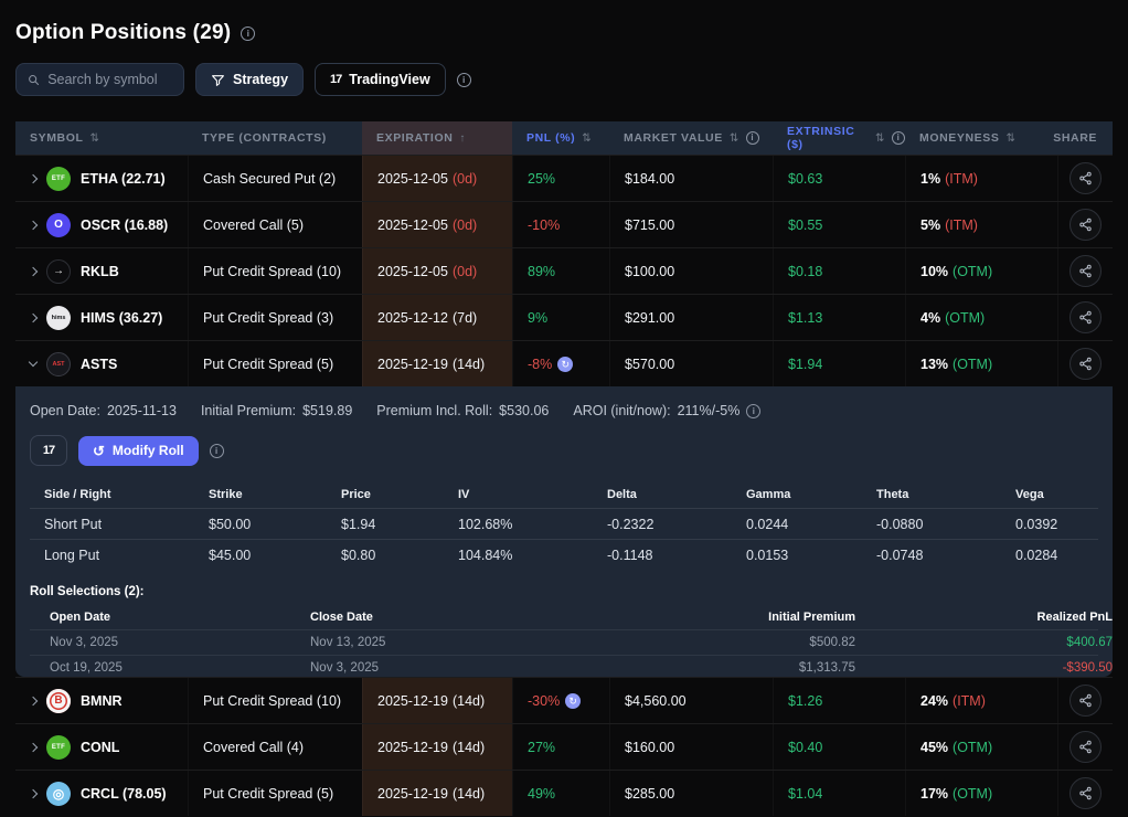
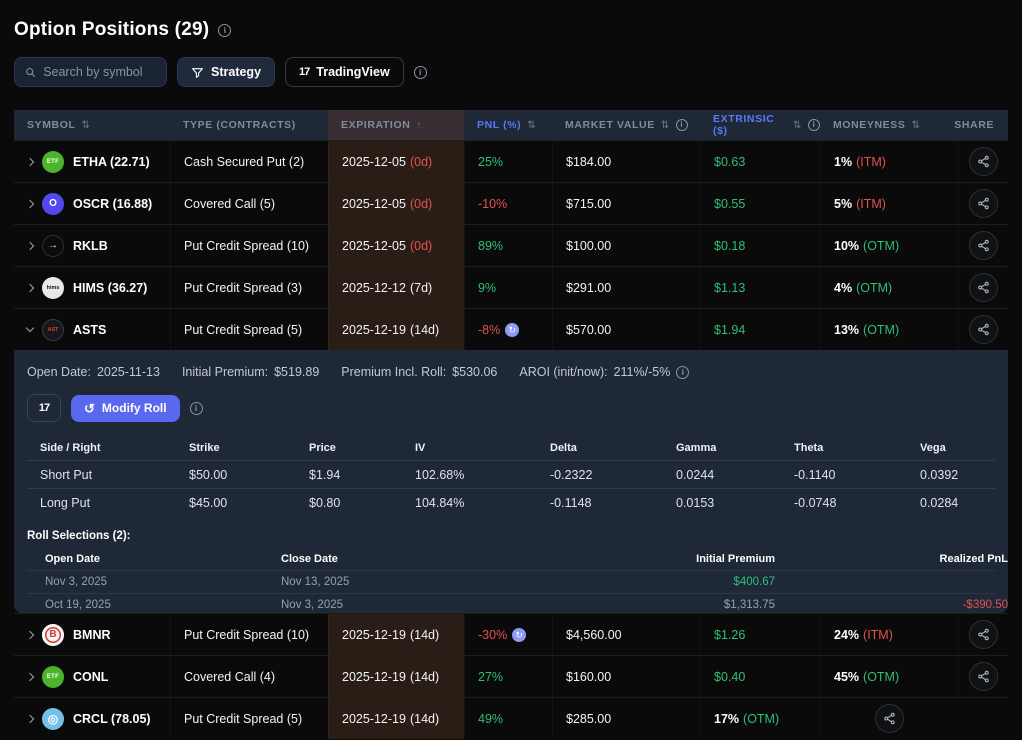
  Option Positions (29)
  i
  Search by symbol
  Strategy
  17
  TradingView
  i
  SYMBOL
  ⇅
  TYPE (CONTRACTS)
  EXPIRATION
  ↑
  PNL (%)
  ⇅
  MARKET VALUE
  ⇅
  i
  EXTRINSIC ($)
  ⇅
  i
  MONEYNESS
  ⇅
  SHARE
  ETHA (22.71)
  Cash Secured Put (2)
  2025-12-05
  (0d)
  25%
  $184.00
  $0.63
  1%
  (ITM)
  O
  OSCR (16.88)
  Covered Call (5)
  2025-12-05
  (0d)
  -10%
  $715.00
  $0.55
  5%
  (ITM)
  →
  RKLB
  Put Credit Spread (10)
  2025-12-05
  (0d)
  89%
  $100.00
  $0.18
  10%
  (OTM)
  HIMS (36.27)
  Put Credit Spread (3)
  2025-12-12
  (7d)
  9%
  $291.00
  $1.13
  4%
  (OTM)
  ASTS
  Put Credit Spread (5)
  2025-12-19
  (14d)
  -8%
  ↻
  $570.00
  $1.94
  13%
  (OTM)
  Open Date:
  2025-11-13
  Initial Premium:
  $519.89
  Premium Incl. Roll:
  $530.06
  AROI (init/now):
  211%/-5%
  i
  17
  ↺
  Modify Roll
  i
  Side / Right
  Strike
  Price
  IV
  Delta
  Gamma
  Theta
  Vega
  Short Put
  $50.00
  $1.94
  102.68%
  -0.2322
  0.0244
- -0.0880
+ -0.1140
  0.0392
  Long Put
  $45.00
  $0.80
  104.84%
  -0.1148
  0.0153
  -0.0748
  0.0284
  Roll Selections (2):
  Open Date
  Close Date
  Initial Premium
  Realized PnL
  Nov 3, 2025
  Nov 13, 2025
- $500.82
  $400.67
  Oct 19, 2025
  Nov 3, 2025
  $1,313.75
  -$390.50
  B
  BMNR
  Put Credit Spread (10)
  2025-12-19
  (14d)
  -30%
  ↻
  $4,560.00
  $1.26
  24%
  (ITM)
  CONL
  Covered Call (4)
  2025-12-19
  (14d)
  27%
  $160.00
  $0.40
  45%
  (OTM)
  ◎
  CRCL (78.05)
  Put Credit Spread (5)
  2025-12-19
  (14d)
  49%
  $285.00
- $1.04
  17%
  (OTM)
